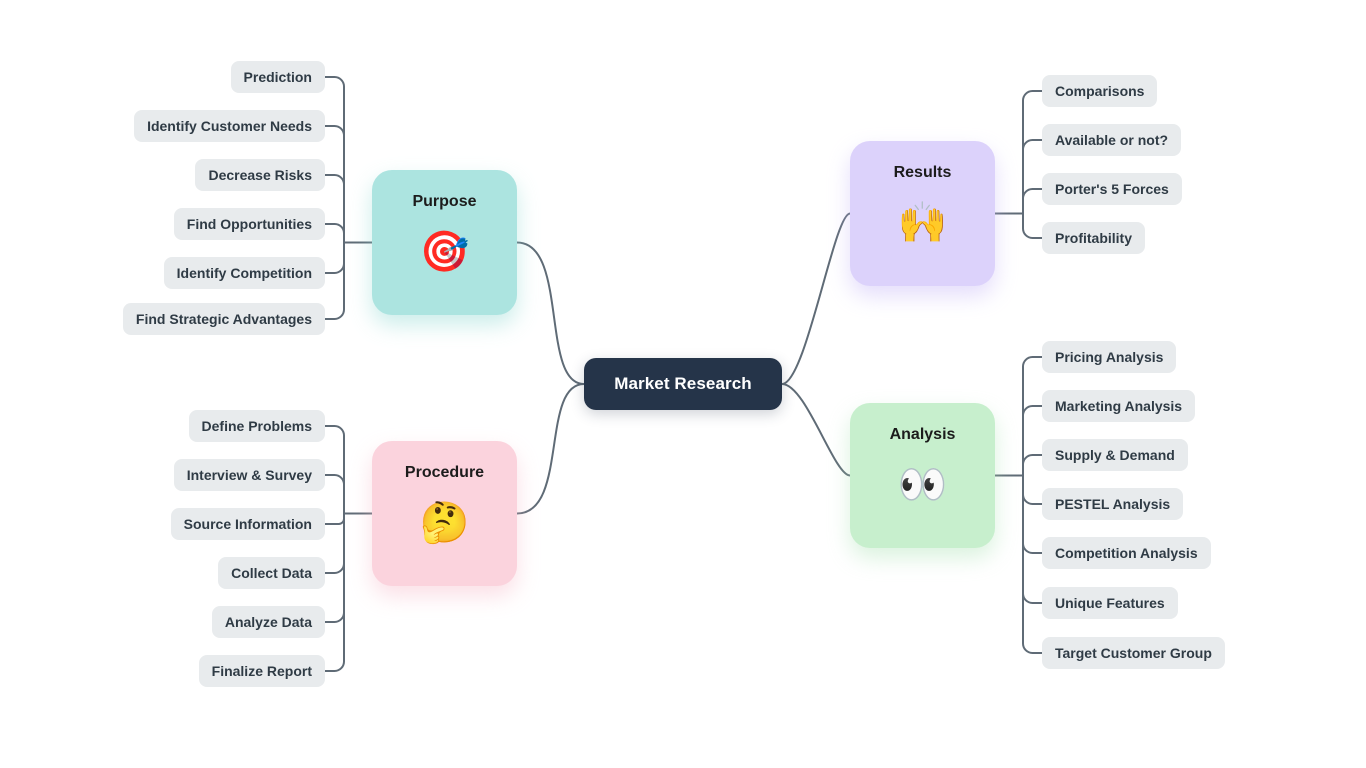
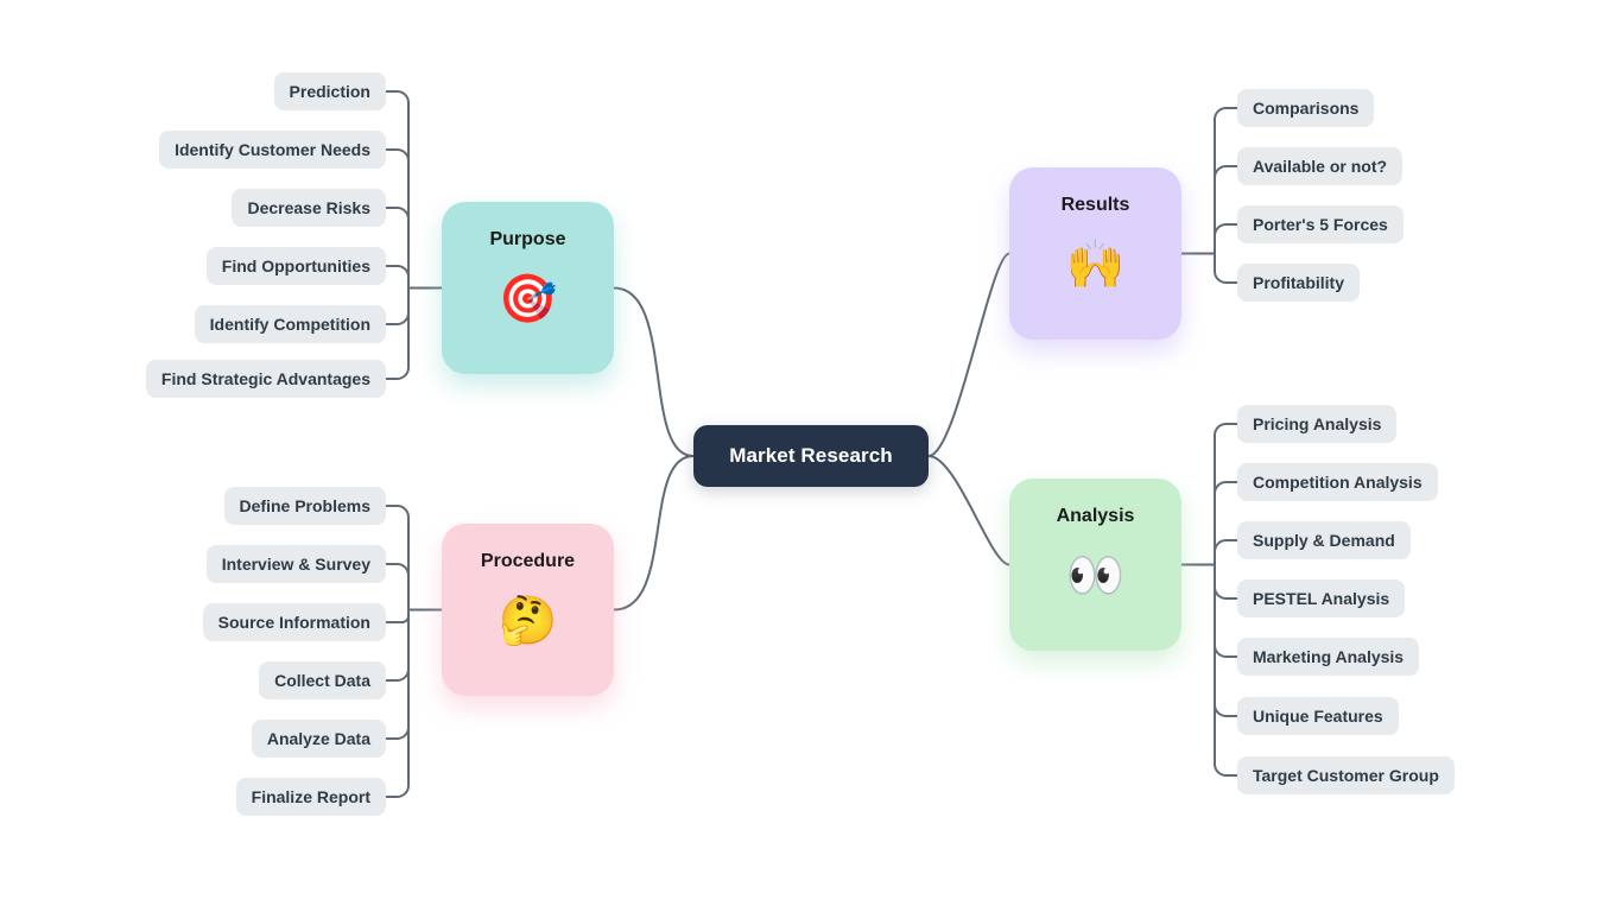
  Market Research
  Purpose
  🎯
  Prediction
  Identify Customer Needs
  Decrease Risks
  Find Opportunities
  Identify Competition
  Find Strategic Advantages
  Procedure
  🤔
  Define Problems
  Interview & Survey
  Source Information
  Collect Data
  Analyze Data
  Finalize Report
  Results
  🙌
  Comparisons
  Available or not?
  Porter's 5 Forces
  Profitability
  Analysis
  👀
  Pricing Analysis
- Marketing Analysis
+ Competition Analysis
  Supply & Demand
  PESTEL Analysis
- Competition Analysis
+ Marketing Analysis
  Unique Features
  Target Customer Group
